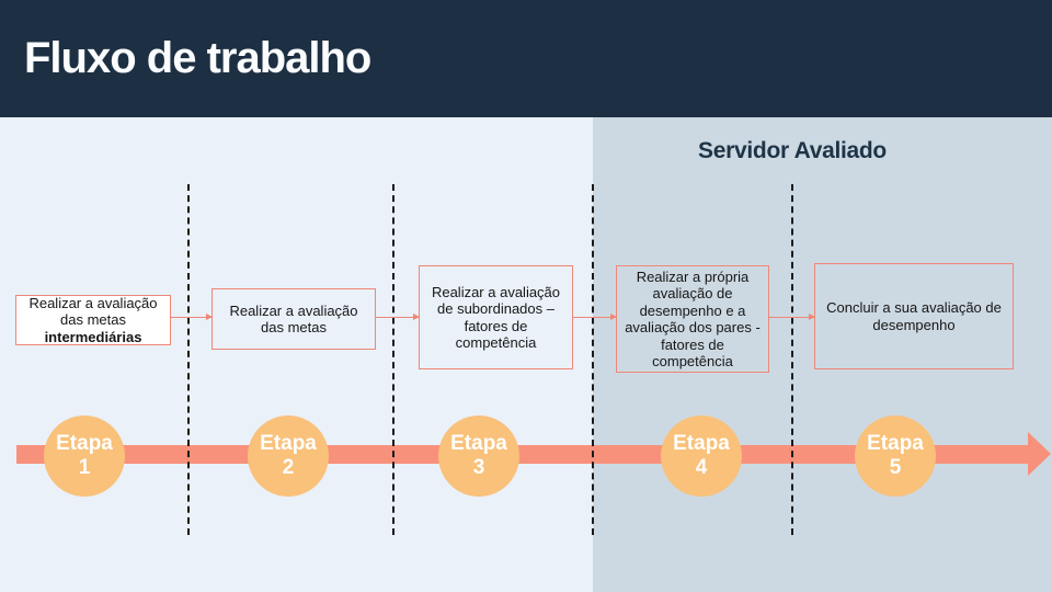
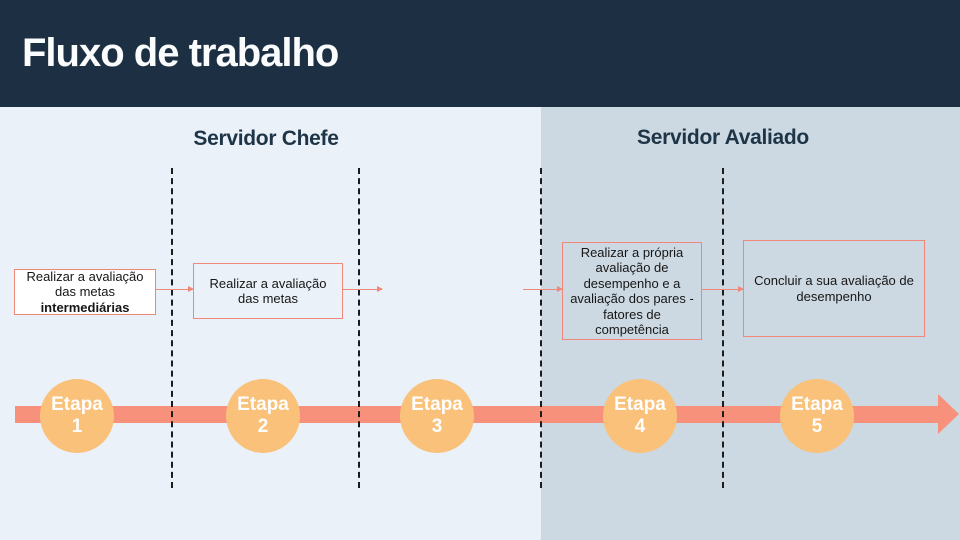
  Fluxo de trabalho
+ Servidor Chefe
  Servidor Avaliado
  Realizar a avaliação das metas
  intermediárias
  Realizar a avaliação das metas
- Realizar a avaliação de subordinados – fatores de competência
  Realizar a própria avaliação de desempenho e a avaliação dos pares - fatores de competência
  Concluir a sua avaliação de desempenho
  Etapa
  1
  Etapa
  2
  Etapa
  3
  Etapa
  4
  Etapa
  5
